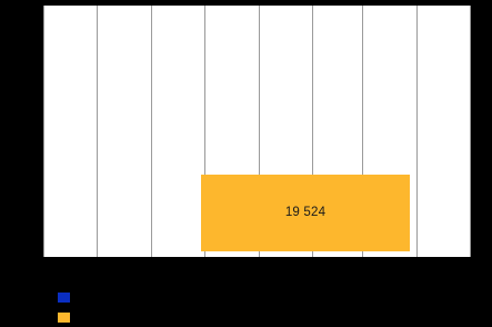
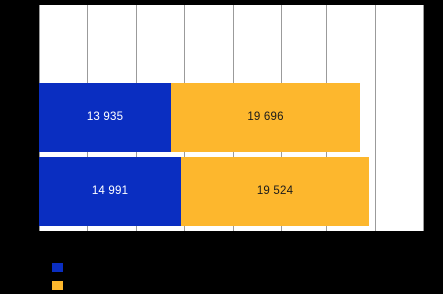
+ 13 935
+ 19 696
+ 14 991
  19 524
